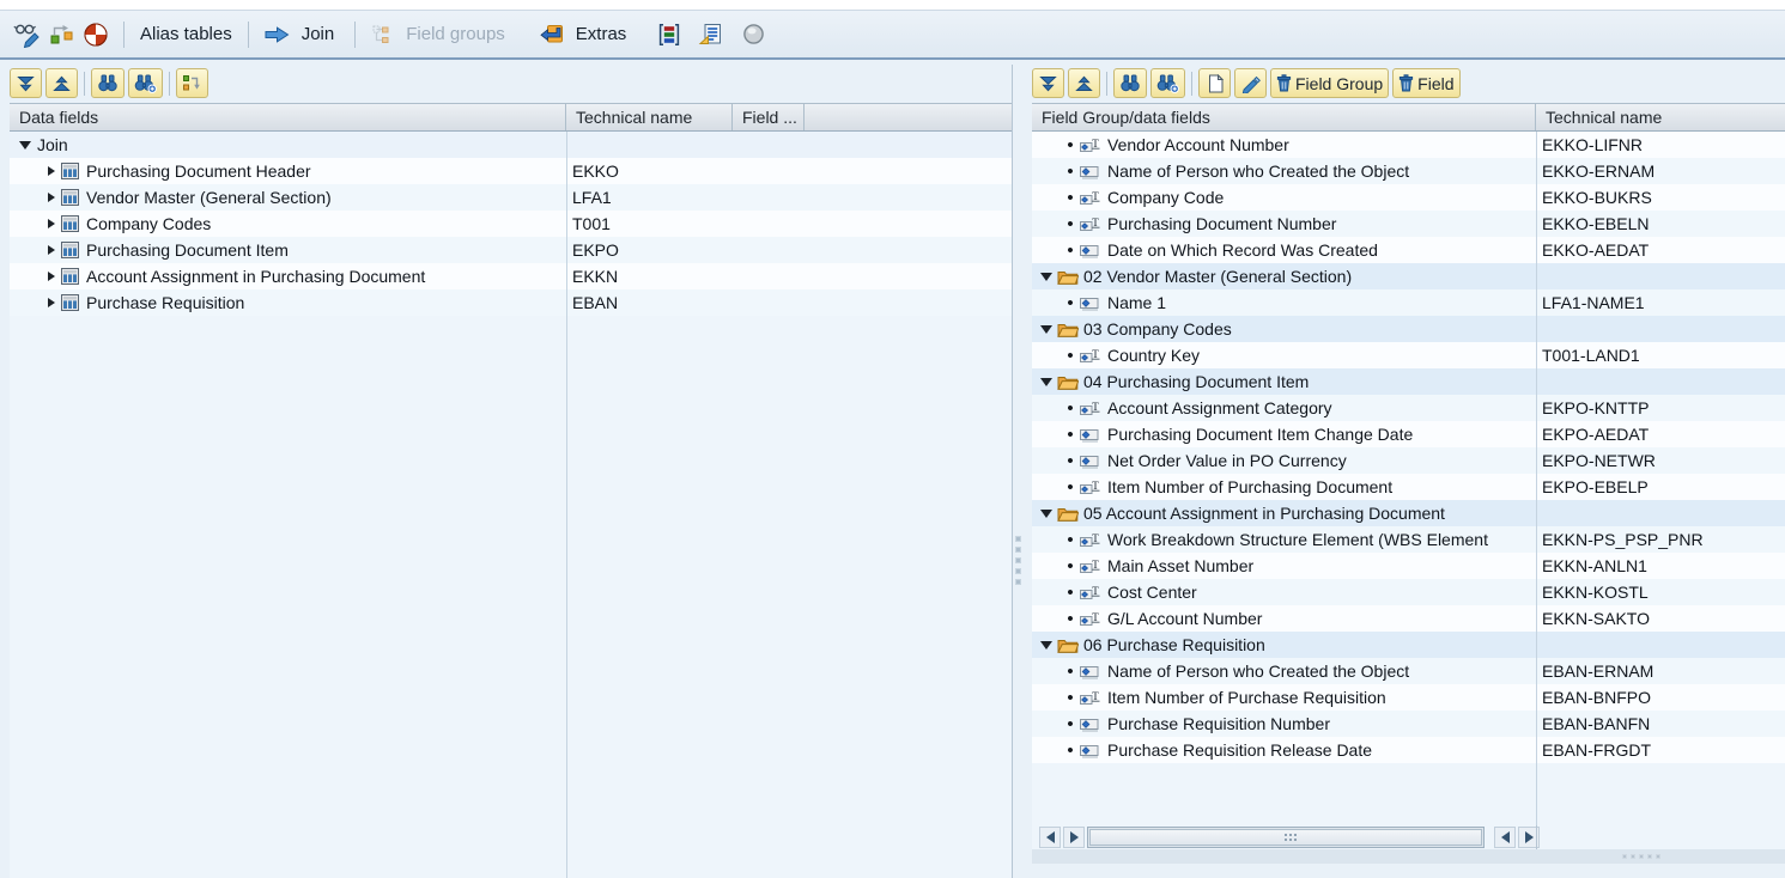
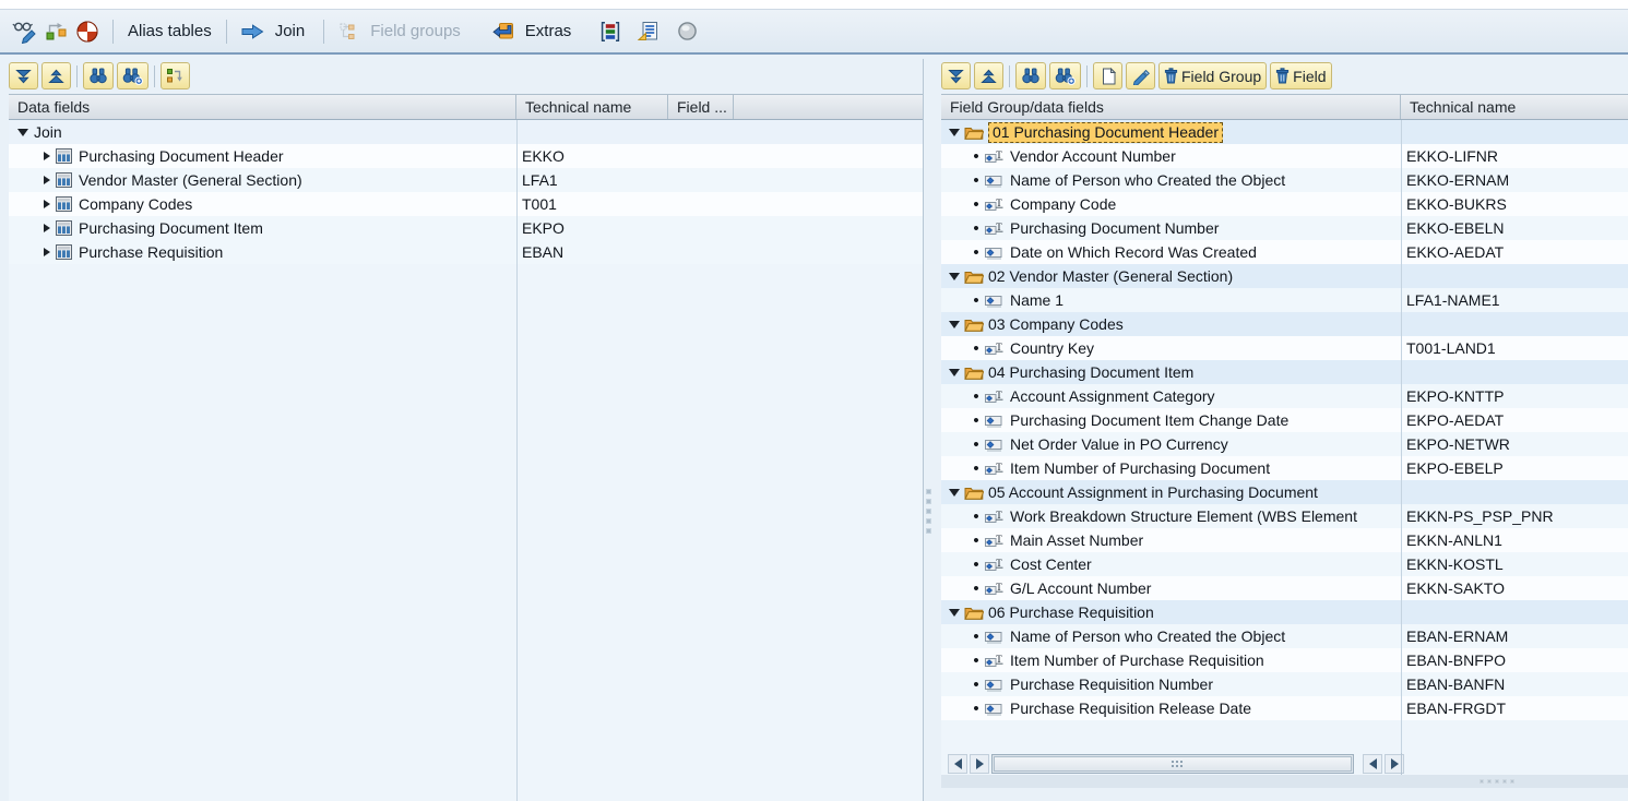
  Alias tables
  Join
  Field groups
  Extras
  Data fields
  Technical name
  Field ...
  Join
  Purchasing Document Header
  EKKO
  Vendor Master (General Section)
  LFA1
  Company Codes
  T001
  Purchasing Document Item
  EKPO
- Account Assignment in Purchasing Document
- EKKN
  Purchase Requisition
  EBAN
  Field Group
  Field
  Field Group/data fields
  Technical name
+ 01 Purchasing Document Header
  •
  T
  Vendor Account Number
  EKKO-LIFNR
  •
  Name of Person who Created the Object
  EKKO-ERNAM
  •
  T
  Company Code
  EKKO-BUKRS
  •
  T
  Purchasing Document Number
  EKKO-EBELN
  •
  Date on Which Record Was Created
  EKKO-AEDAT
  02 Vendor Master (General Section)
  •
  Name 1
  LFA1-NAME1
  03 Company Codes
  •
  T
  Country Key
  T001-LAND1
  04 Purchasing Document Item
  •
  T
  Account Assignment Category
  EKPO-KNTTP
  •
  Purchasing Document Item Change Date
  EKPO-AEDAT
  •
  Net Order Value in PO Currency
  EKPO-NETWR
  •
  T
  Item Number of Purchasing Document
  EKPO-EBELP
  05 Account Assignment in Purchasing Document
  •
  T
  Work Breakdown Structure Element (WBS Element
  EKKN-PS_PSP_PNR
  •
  T
  Main Asset Number
  EKKN-ANLN1
  •
  T
  Cost Center
  EKKN-KOSTL
  •
  T
  G/L Account Number
  EKKN-SAKTO
  06 Purchase Requisition
  •
  Name of Person who Created the Object
  EBAN-ERNAM
  •
  T
  Item Number of Purchase Requisition
  EBAN-BNFPO
  •
  Purchase Requisition Number
  EBAN-BANFN
  •
  Purchase Requisition Release Date
  EBAN-FRGDT
